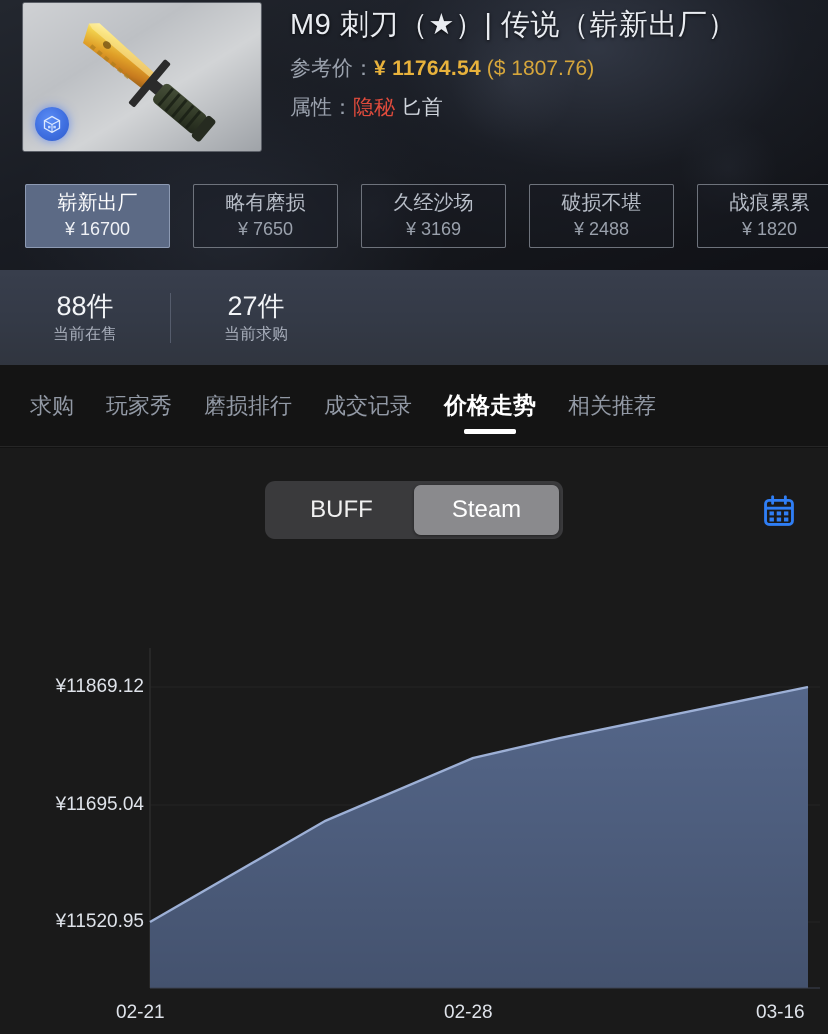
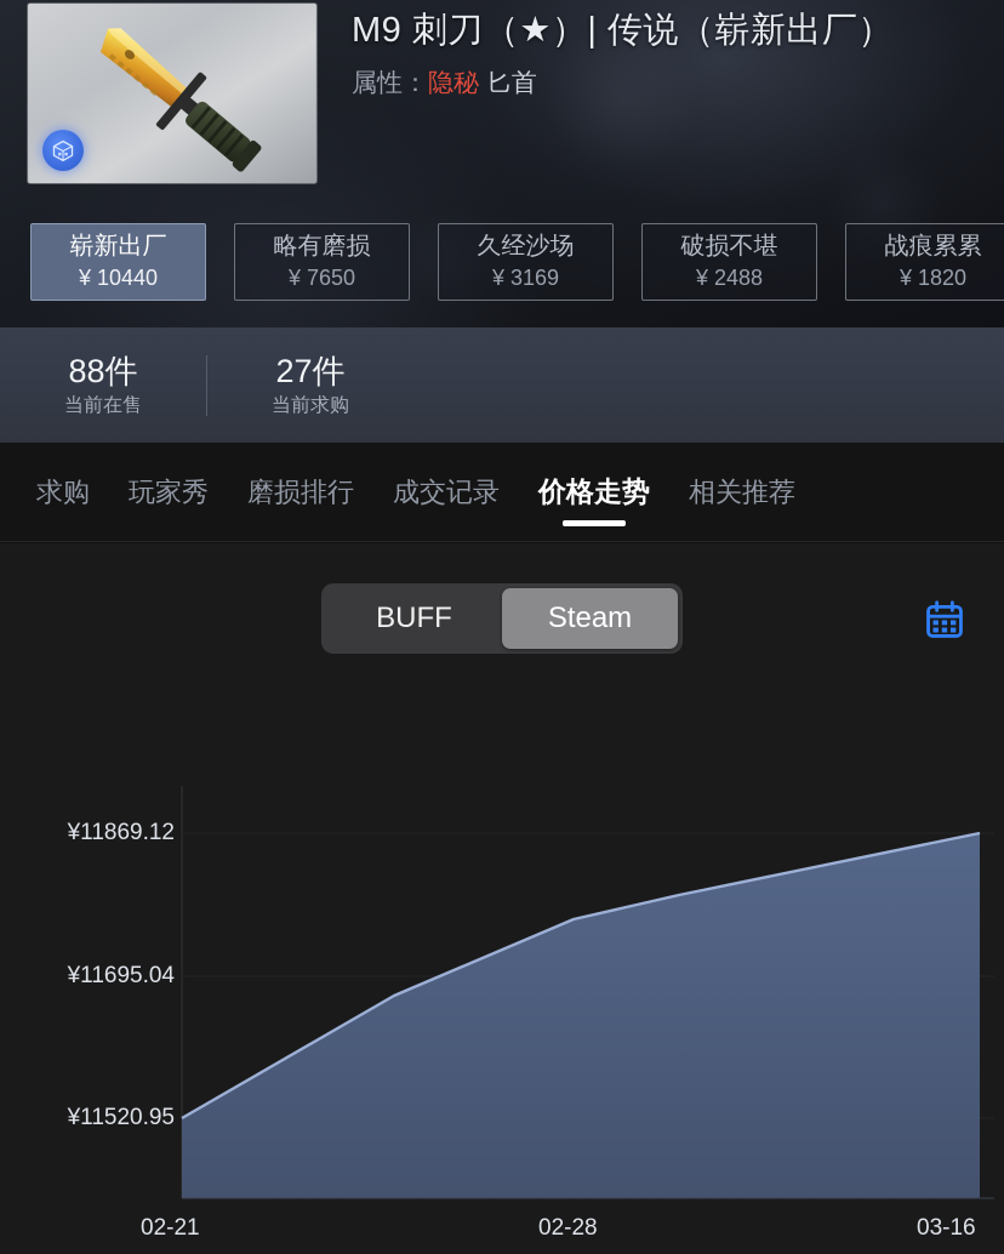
  M9 刺刀（★）| 传说（崭新出厂）
- 参考价：¥ 11764.54 ($ 1807.76)
  属性：隐秘 匕首
  崭新出厂
- ¥ 16700
+ ¥ 10440
  略有磨损
  ¥ 7650
  久经沙场
  ¥ 3169
  破损不堪
  ¥ 2488
  战痕累累
  ¥ 1820
  88件
  当前在售
  27件
  当前求购
  求购
  玩家秀
  磨损排行
  成交记录
  价格走势
  相关推荐
  BUFF
  Steam
  ¥11869.12
  ¥11695.04
  ¥11520.95
  02-21
  02-28
  03-16
